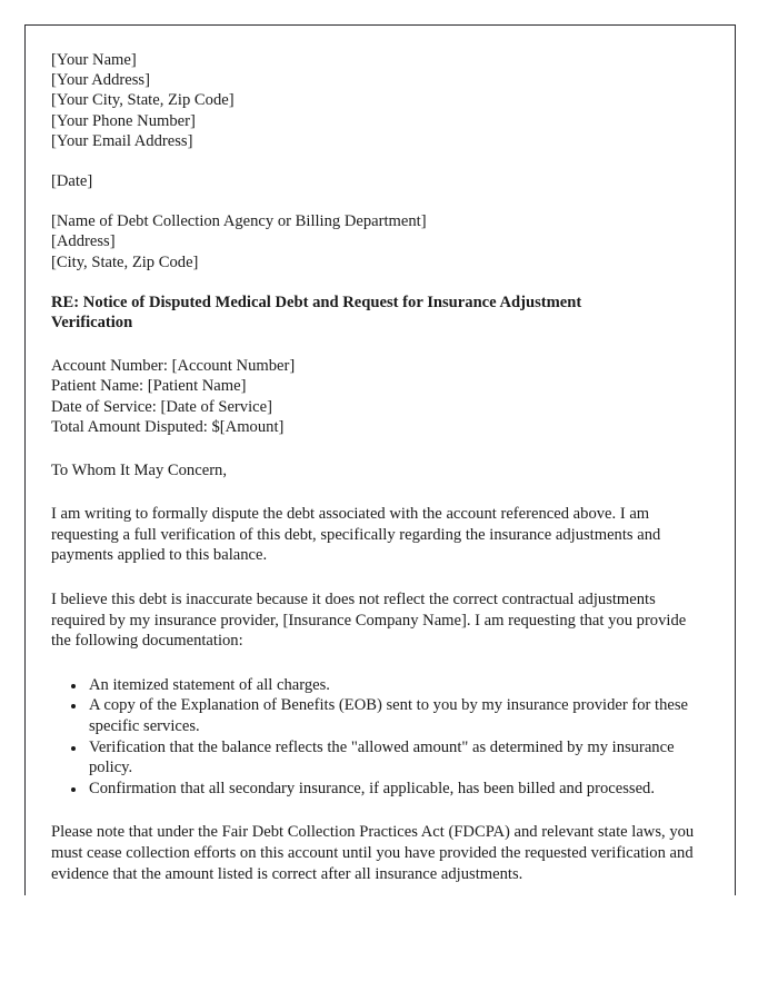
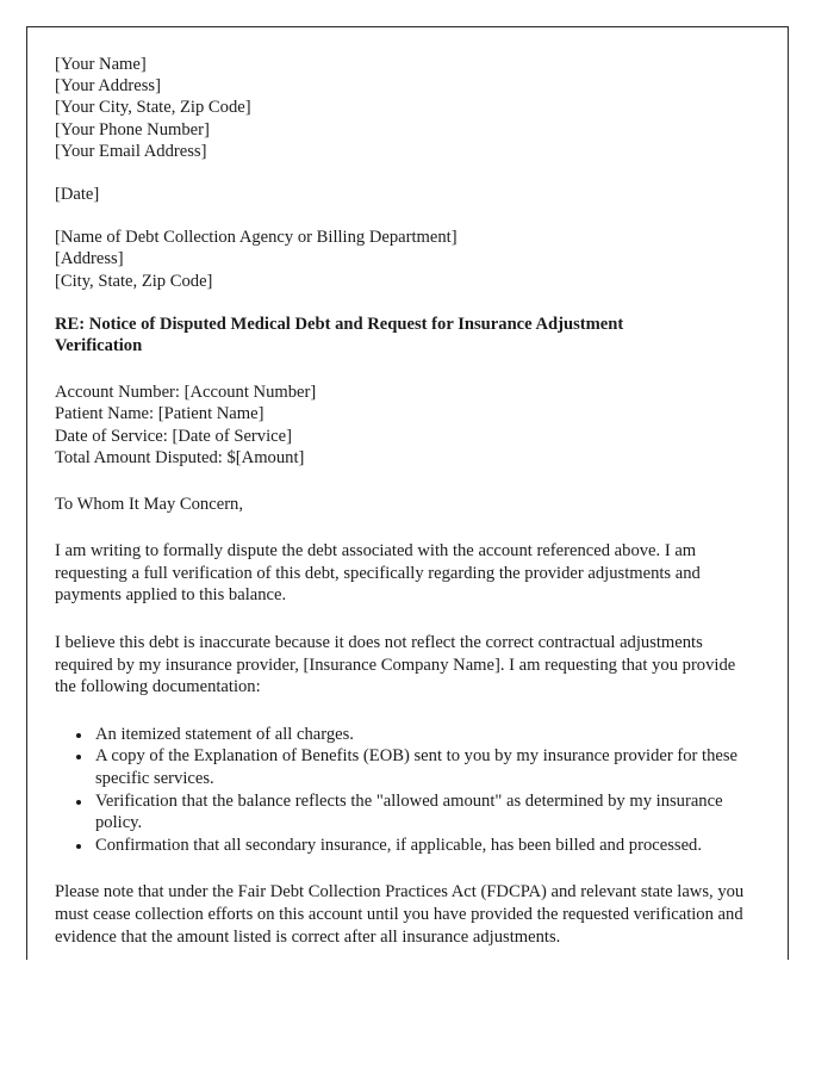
  [Your Name]
  [Your Address]
  [Your City, State, Zip Code]
  [Your Phone Number]
  [Your Email Address]
  [Date]
  [Name of Debt Collection Agency or Billing Department]
  [Address]
  [City, State, Zip Code]
  RE: Notice of Disputed Medical Debt and Request for Insurance Adjustment Verification
  Account Number: [Account Number]
  Patient Name: [Patient Name]
  Date of Service: [Date of Service]
  Total Amount Disputed: $[Amount]
  To Whom It May Concern,
- I am writing to formally dispute the debt associated with the account referenced above. I am requesting a full verification of this debt, specifically regarding the insurance adjustments and payments applied to this balance.
+ I am writing to formally dispute the debt associated with the account referenced above. I am requesting a full verification of this debt, specifically regarding the provider adjustments and payments applied to this balance.
  I believe this debt is inaccurate because it does not reflect the correct contractual adjustments required by my insurance provider, [Insurance Company Name]. I am requesting that you provide the following documentation:
  An itemized statement of all charges.
  A copy of the Explanation of Benefits (EOB) sent to you by my insurance provider for these specific services.
  Verification that the balance reflects the "allowed amount" as determined by my insurance policy.
  Confirmation that all secondary insurance, if applicable, has been billed and processed.
  Please note that under the Fair Debt Collection Practices Act (FDCPA) and relevant state laws, you must cease collection efforts on this account until you have provided the requested verification and evidence that the amount listed is correct after all insurance adjustments.
